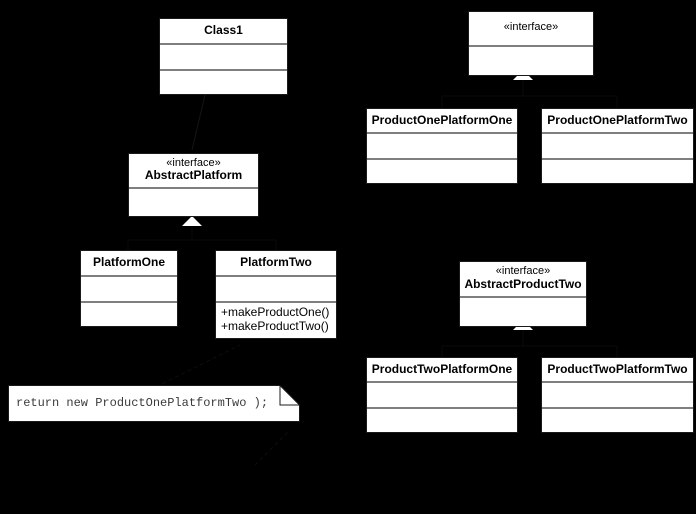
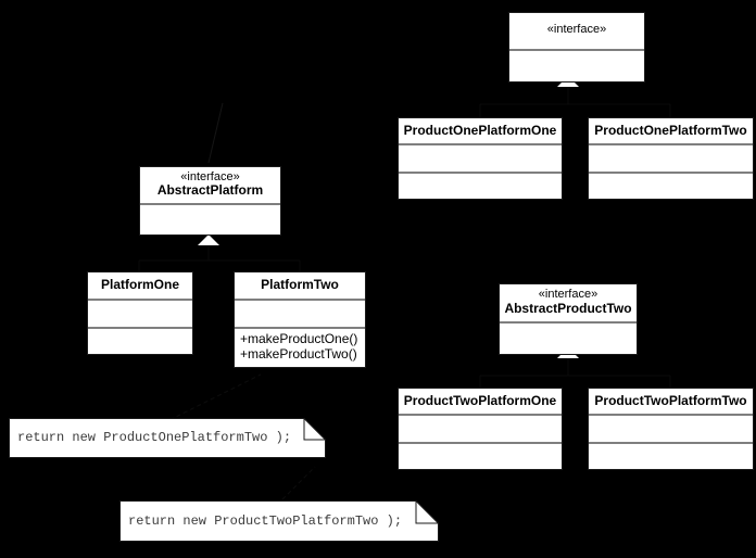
- Class1
  «interface»
  AbstractPlatform
  PlatformOne
  PlatformTwo
  +makeProductOne()
  +makeProductTwo()
  «interface»
  ProductOnePlatformOne
  ProductOnePlatformTwo
  «interface»
  AbstractProductTwo
  ProductTwoPlatformOne
  ProductTwoPlatformTwo
  return new ProductOnePlatformTwo );
+ return new ProductTwoPlatformTwo );
